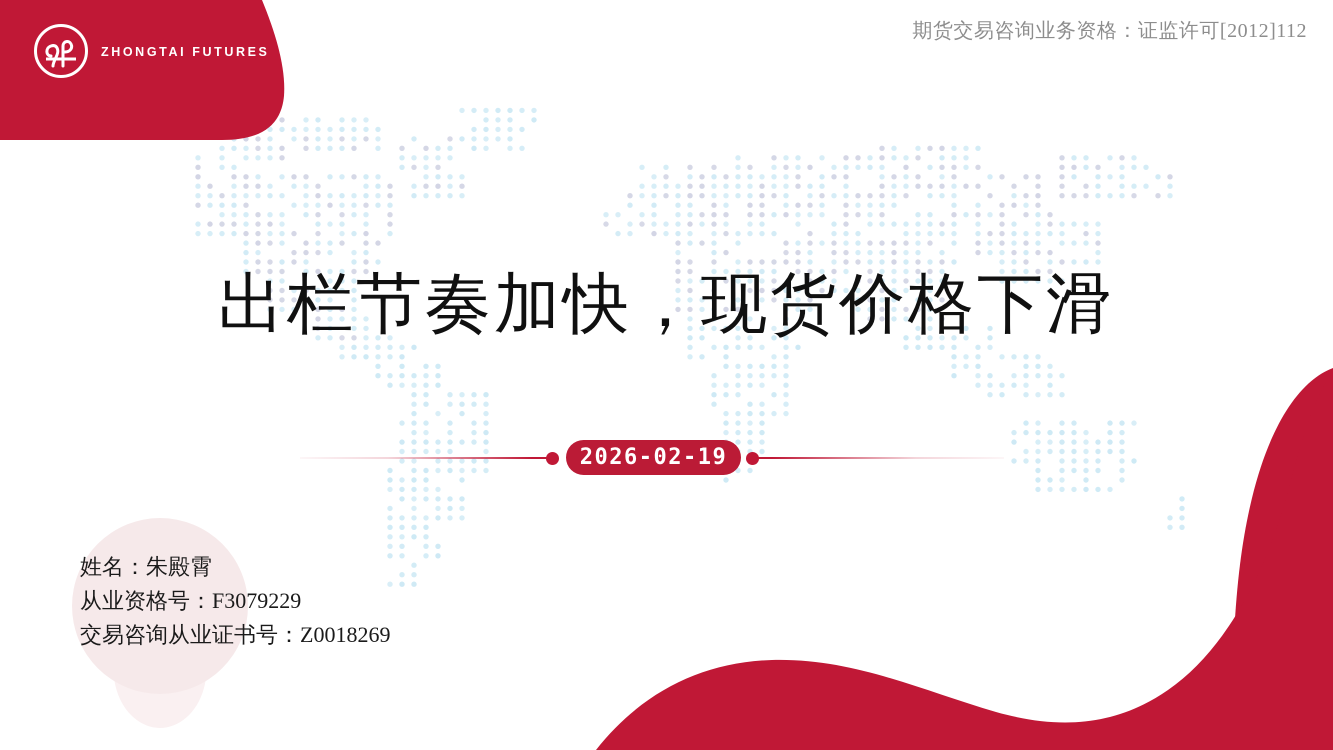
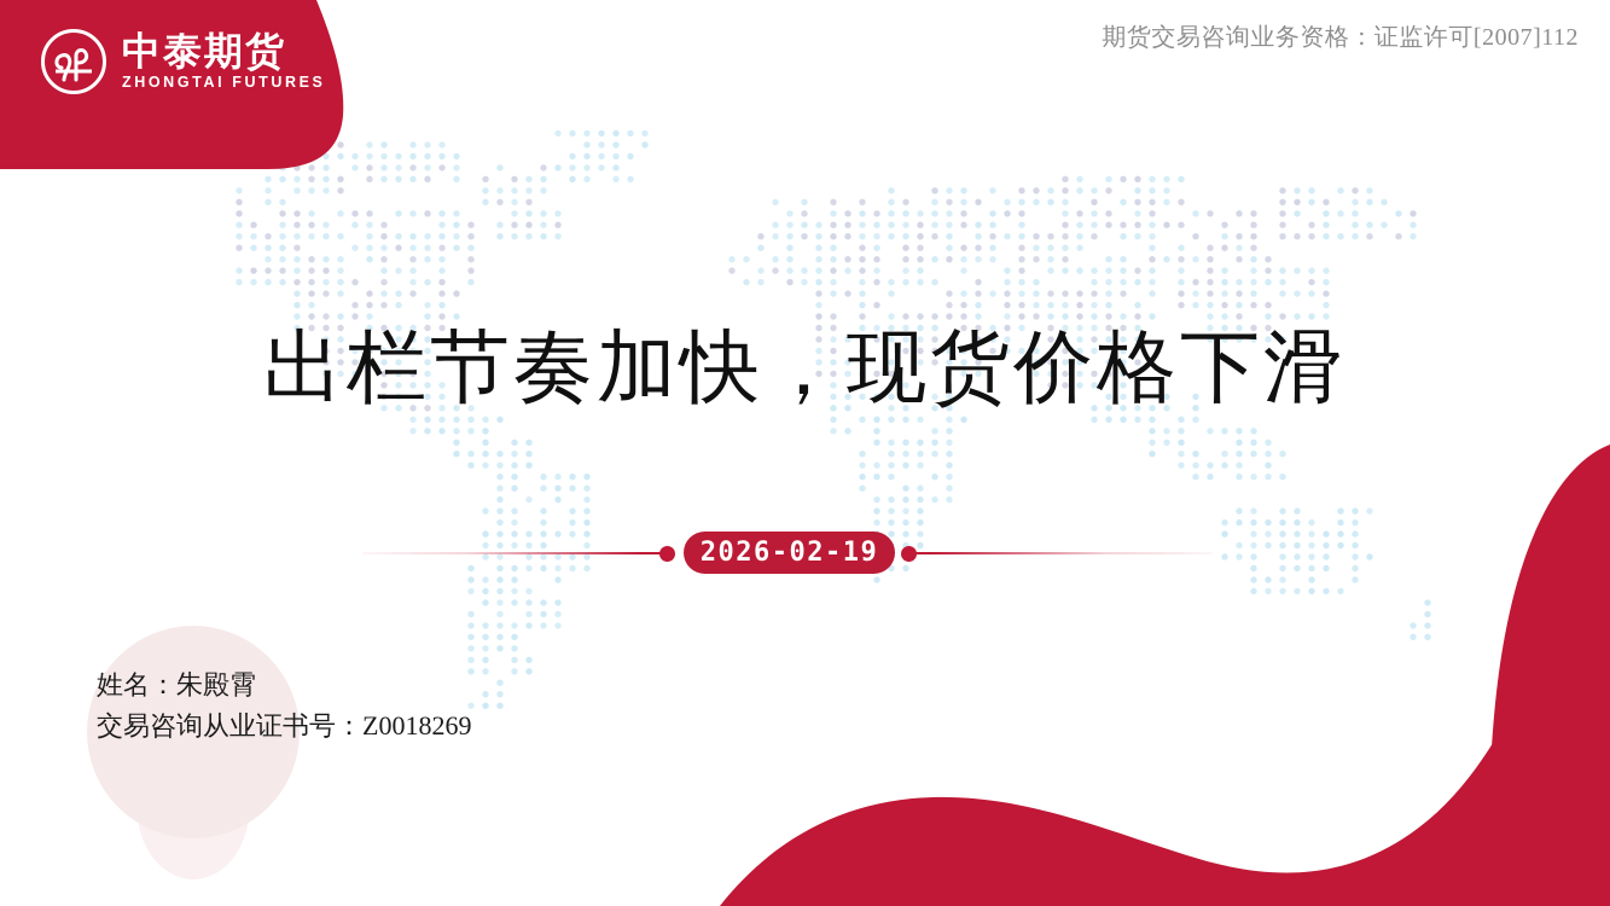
- 期货交易咨询业务资格：证监许可[2012]112
+ 期货交易咨询业务资格：证监许可[2007]112
+ 中泰期货
  ZHONGTAI FUTURES
  出栏节奏加快，现货价格下滑
  2026-02-19
  姓名：朱殿霄
- 从业资格号：F3079229
  交易咨询从业证书号：Z0018269
